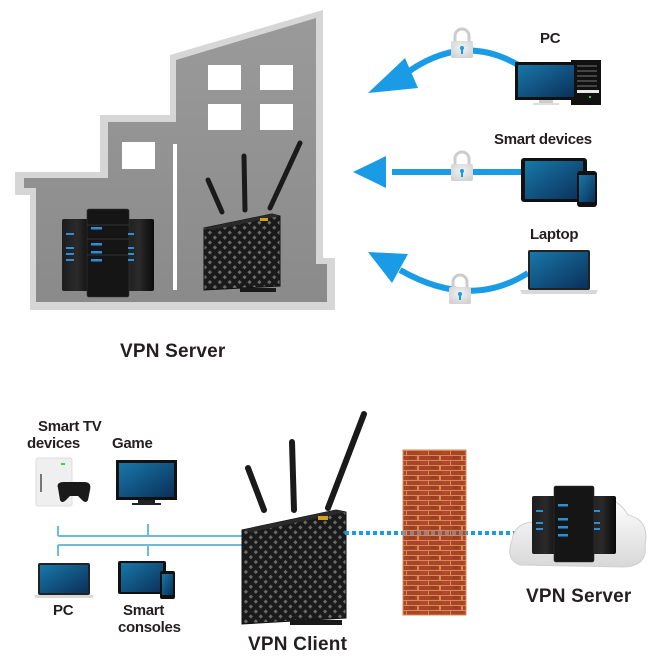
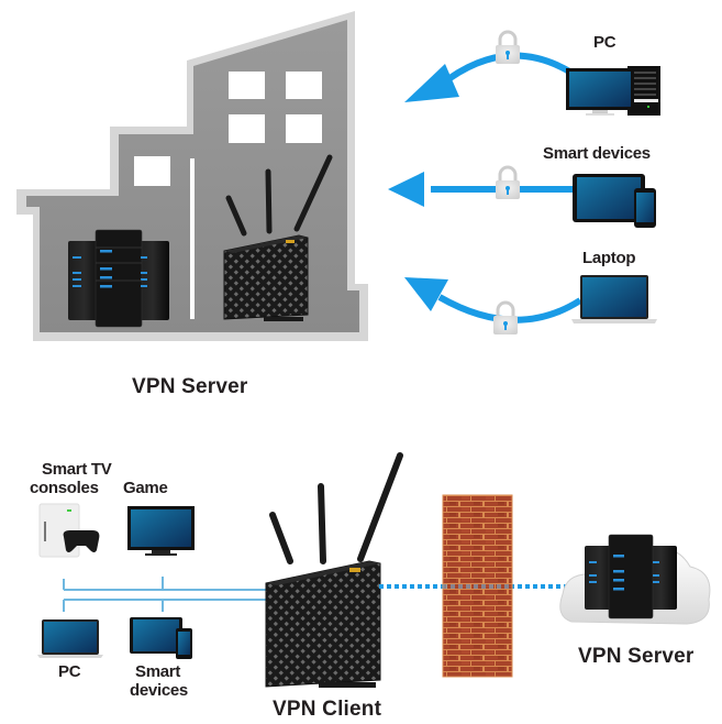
  PC
  Smart devices
  Laptop
  VPN Server
  Smart TV
- devices
+ consoles
  Game
  PC
  Smart
- consoles
+ devices
  VPN Client
  VPN Server
